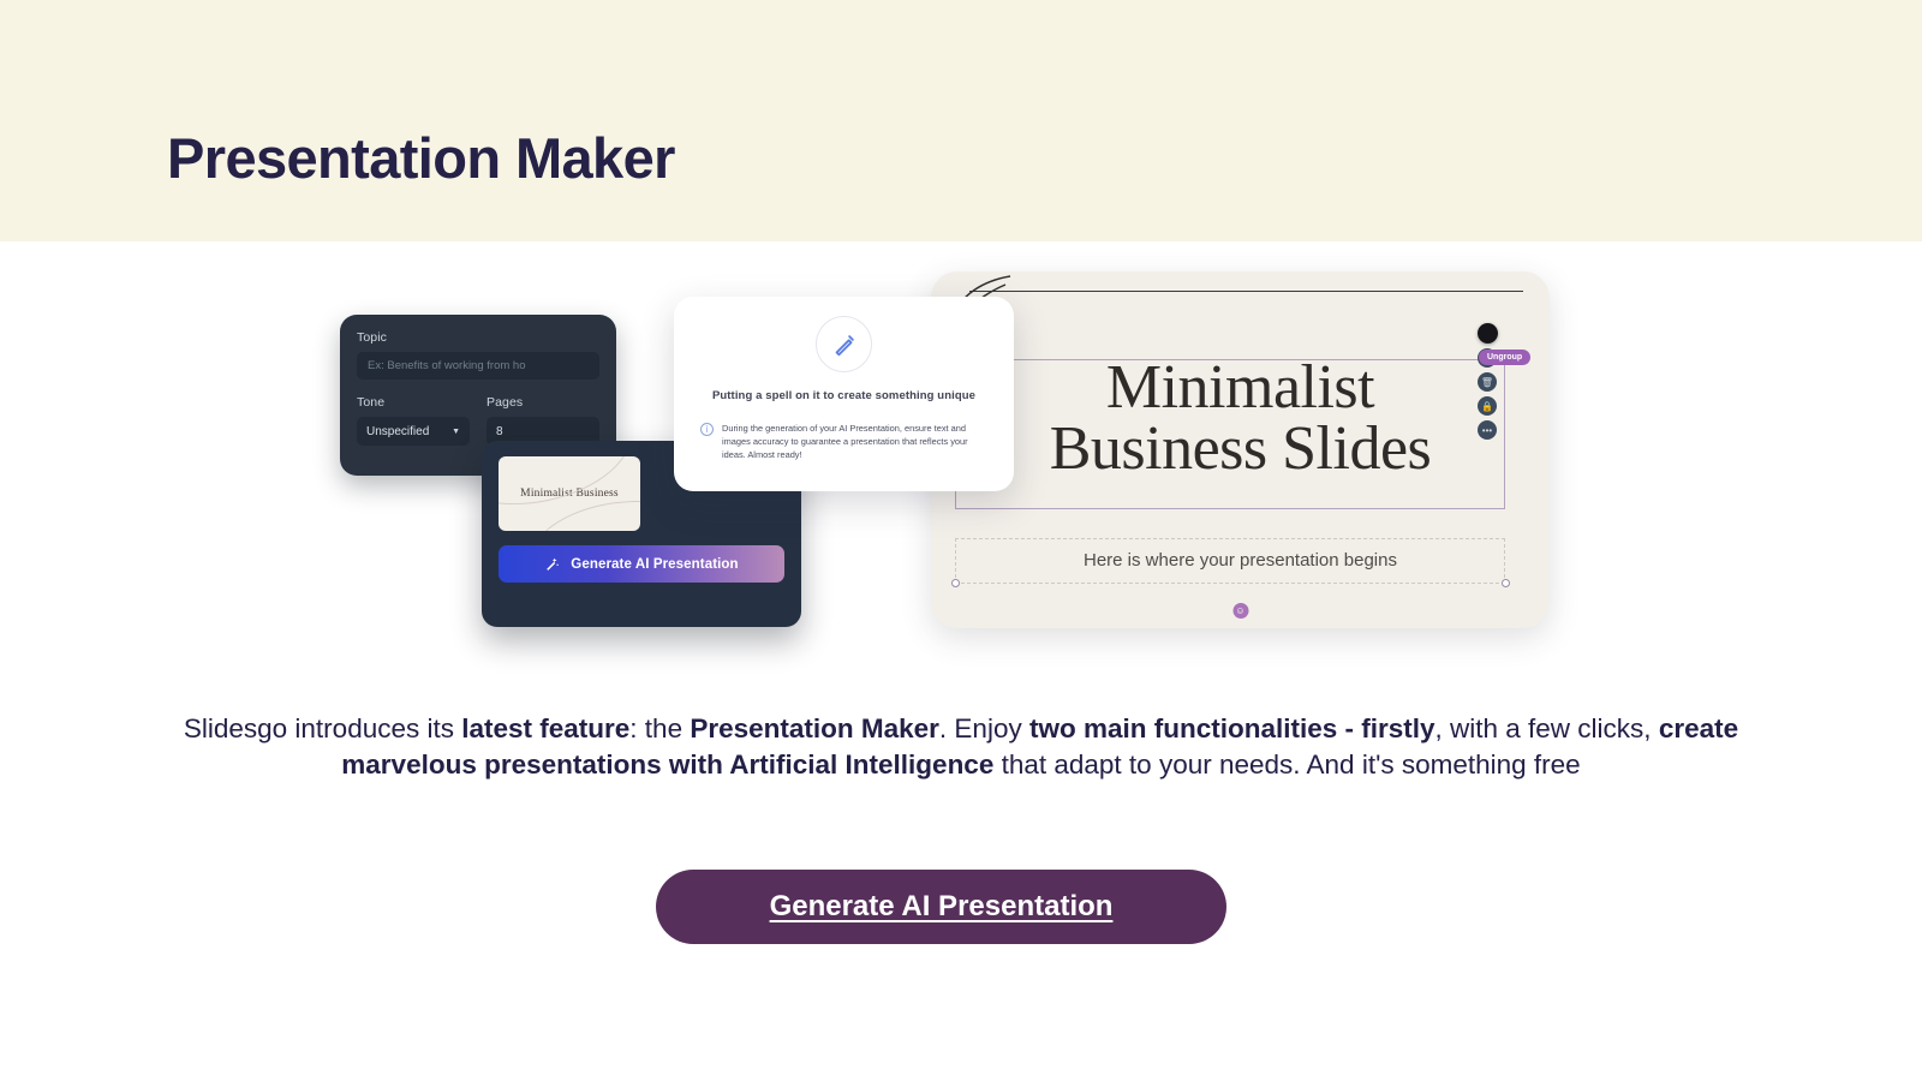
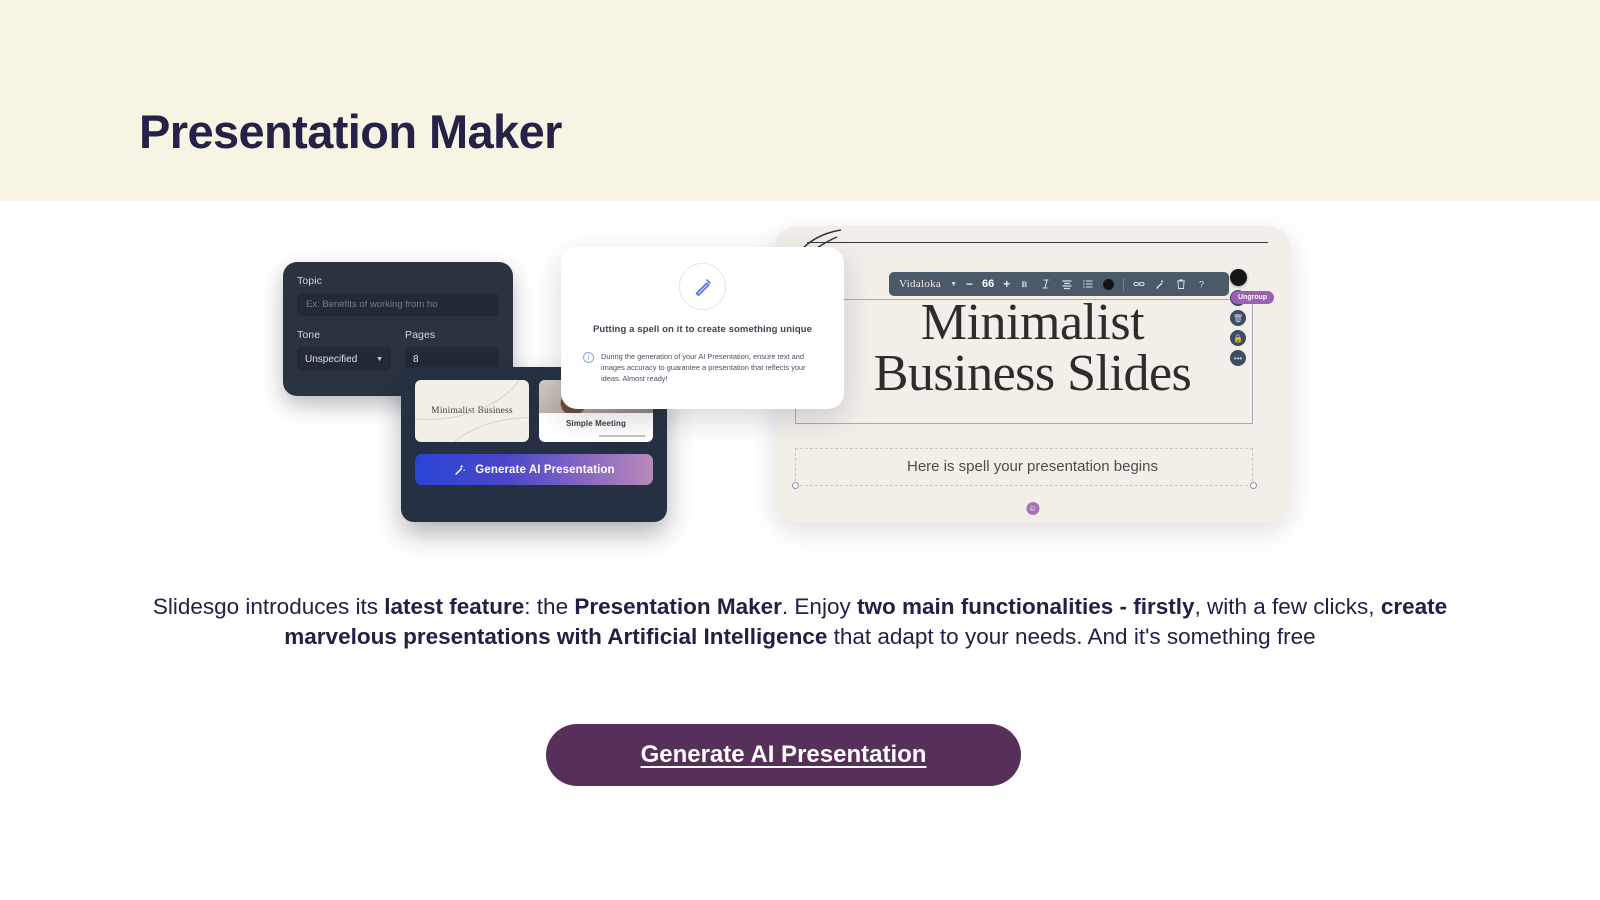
  Presentation Maker
  Topic
  Ex: Benefits of working from ho
  Tone
  Unspecified
  Pages
  8
  Minimalist Business
+ Simple Meeting
  Generate AI Presentation
  Putting a spell on it to create something unique
  i
  During the generation of your AI Presentation, ensure text and images accuracy to guarantee a presentation that reflects your ideas. Almost ready!
+ Vidaloka
+ −
+ 66
+ +
+ B
+ ?
  Minimalist
  Business Slides
- Here is where your presentation begins
+ Here is spell your presentation begins
  ☺
  🗑
  🔒
  •••
  Slidesgo introduces its latest feature: the Presentation Maker. Enjoy two main functionalities - firstly, with a few clicks, create marvelous presentations with Artificial Intelligence that adapt to your needs. And it's something free
  Generate AI Presentation
